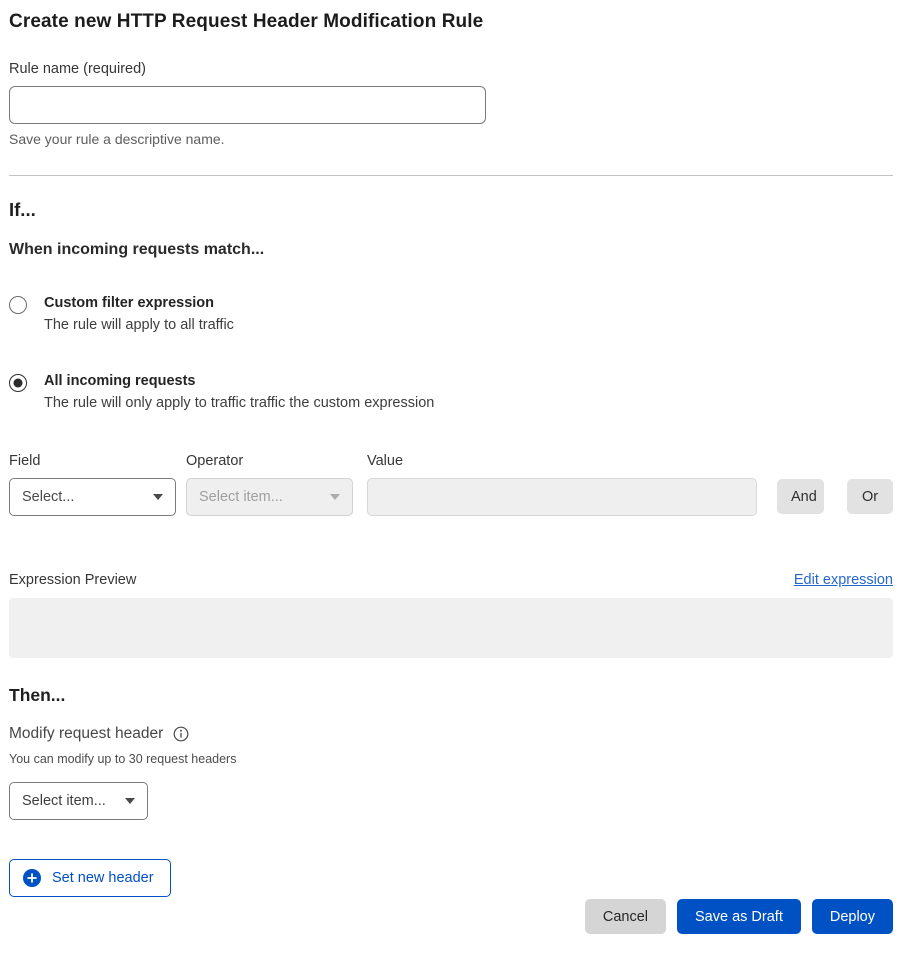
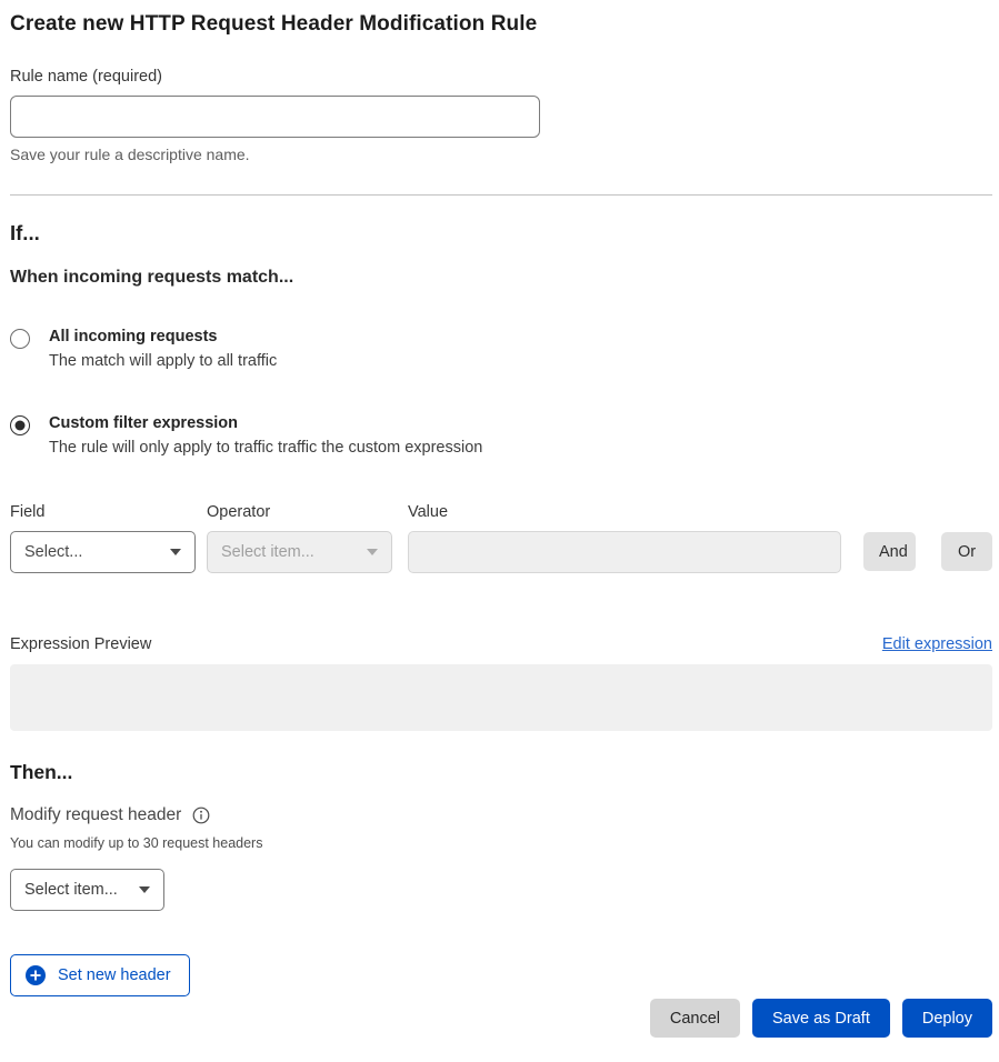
  Create new HTTP Request Header Modification Rule
  Rule name (required)
  Save your rule a descriptive name.
  If...
  When incoming requests match...
- Custom filter expression
+ All incoming requests
- The rule will apply to all traffic
+ The match will apply to all traffic
- All incoming requests
+ Custom filter expression
  The rule will only apply to traffic traffic the custom expression
  Field
  Select...
  Operator
  Select item...
  Value
  And
  Or
  Expression Preview
  Edit expression
  Then...
  Modify request header
  You can modify up to 30 request headers
  Select item...
  Set new header
  Cancel
  Save as Draft
  Deploy
